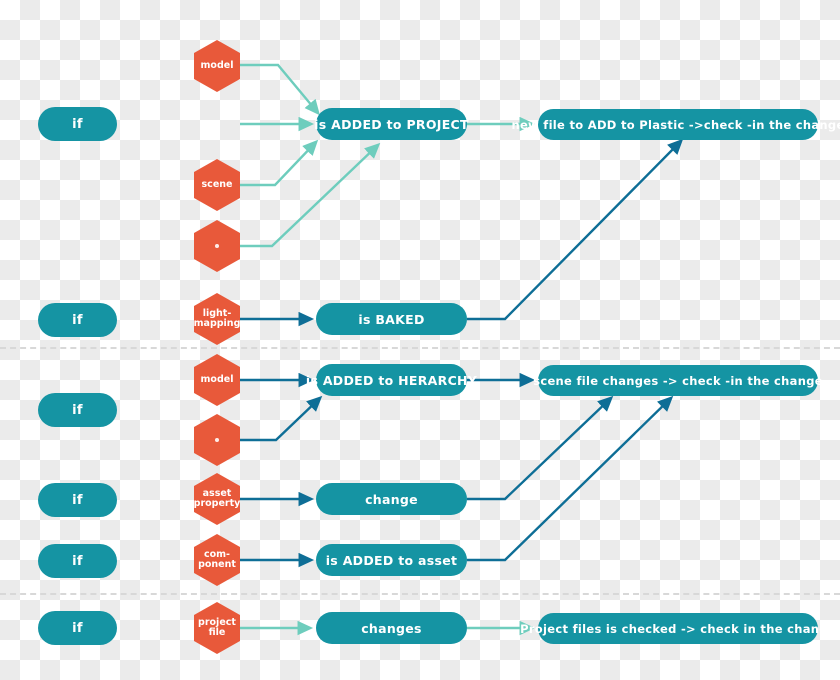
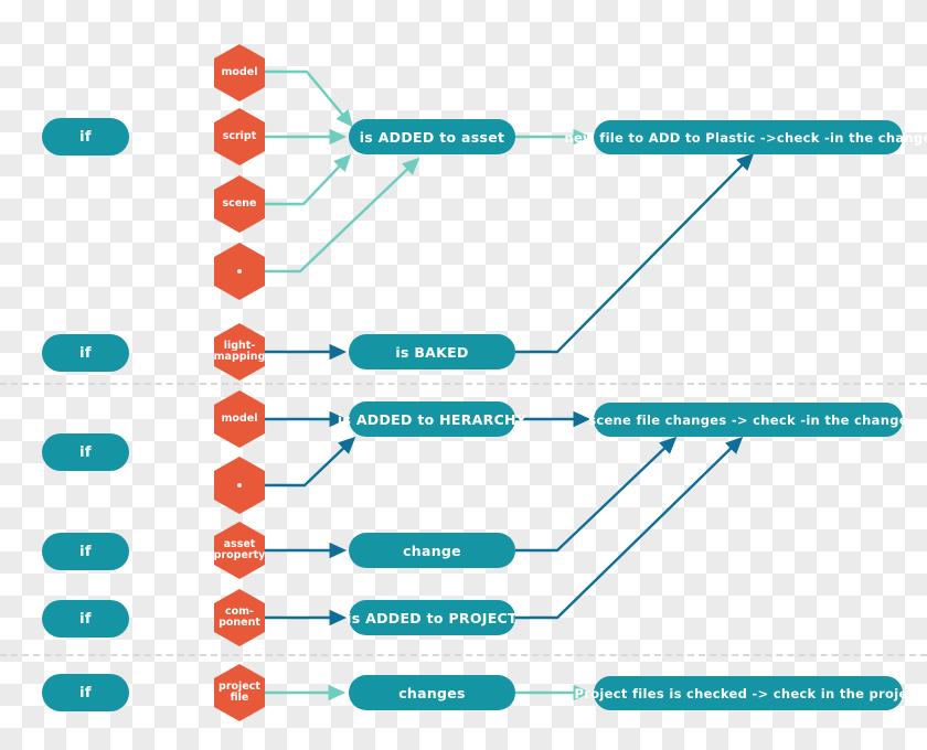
  if
  if
  if
  if
  if
  if
  model
+ script
  scene
  light-
  mapping
  model
  asset
  property
  com-
  ponent
  project
  file
- is ADDED to PROJECT
+ is ADDED to asset
  is BAKED
  is ADDED to HERARCHY
  change
- is ADDED to asset
+ is ADDED to PROJECT
  changes
  new file to ADD to Plastic ->check -in the chang
  scene file changes -> check -in the change
- Project files is checked -> check in the change
+ Project files is checked -> check in the project
